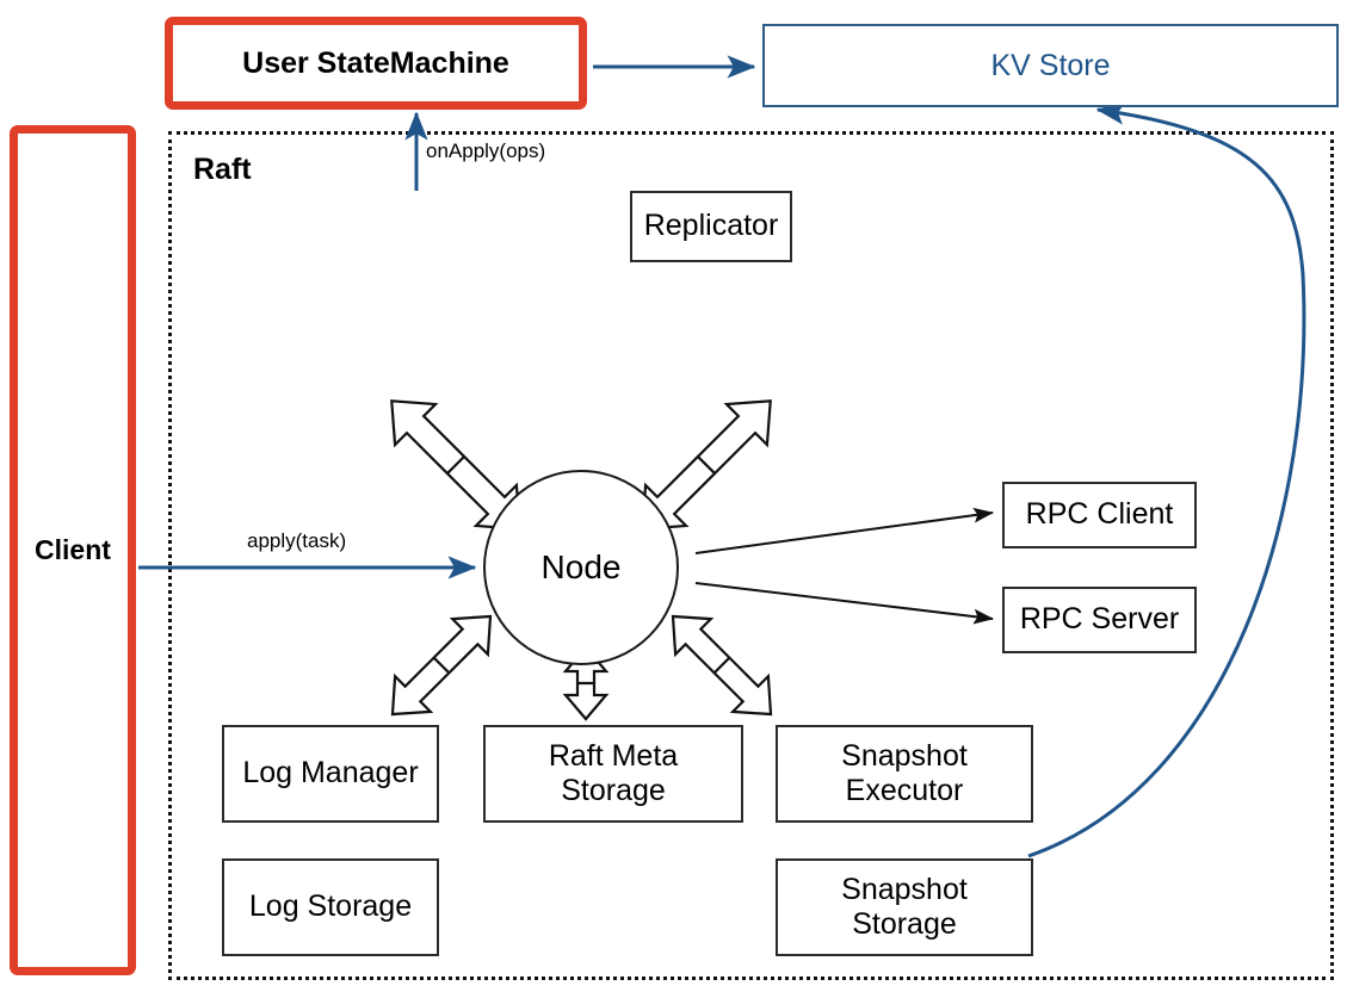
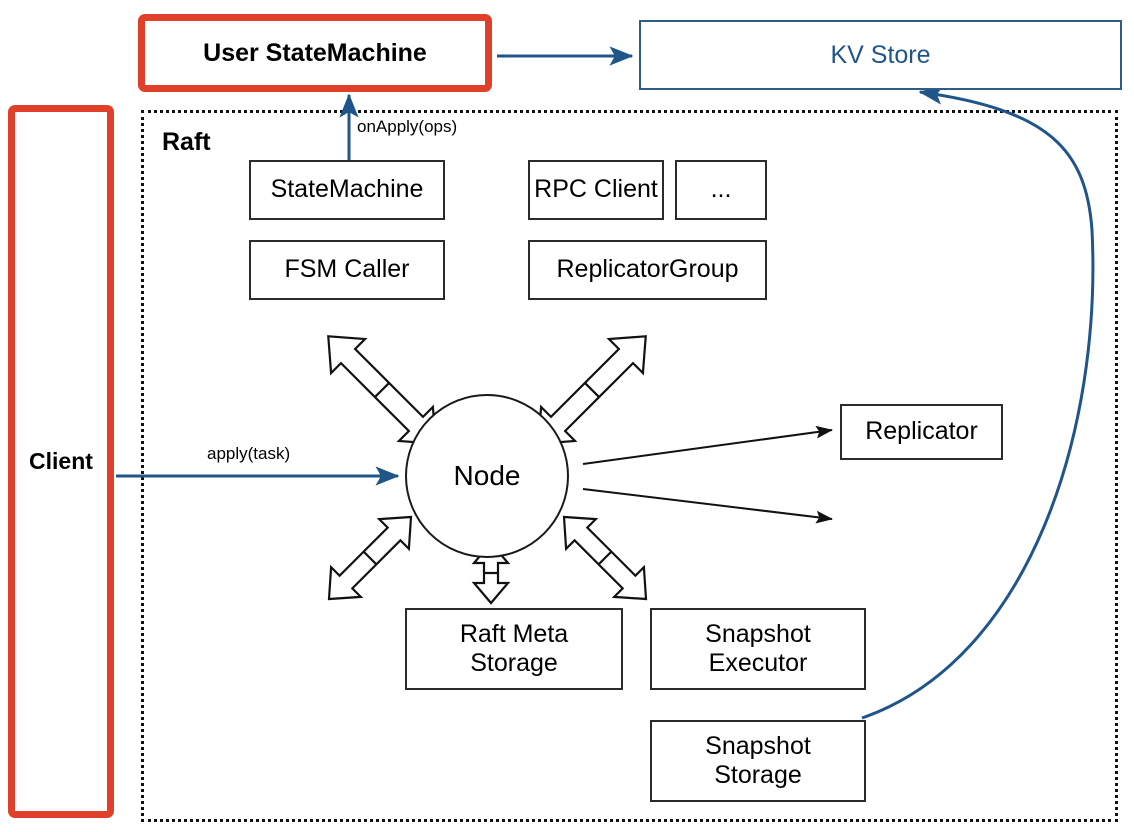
  Raft
  User StateMachine
  Client
  KV Store
+ StateMachine
- Replicator
+ RPC Client
+ ...
+ FSM Caller
+ ReplicatorGroup
- RPC Client
+ Replicator
- RPC Server
- Log Manager
  Raft Meta
  Storage
  Snapshot
  Executor
- Log Storage
  Snapshot
  Storage
  Node
  onApply(ops)
  apply(task)
